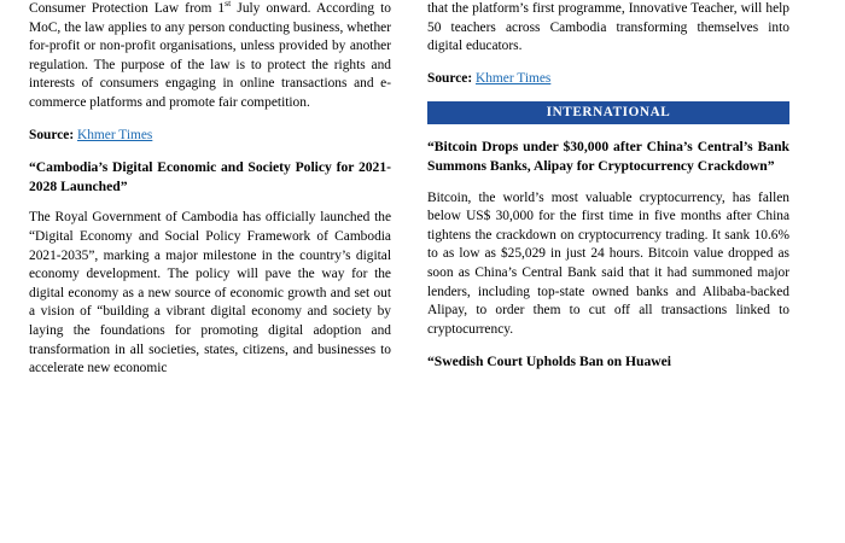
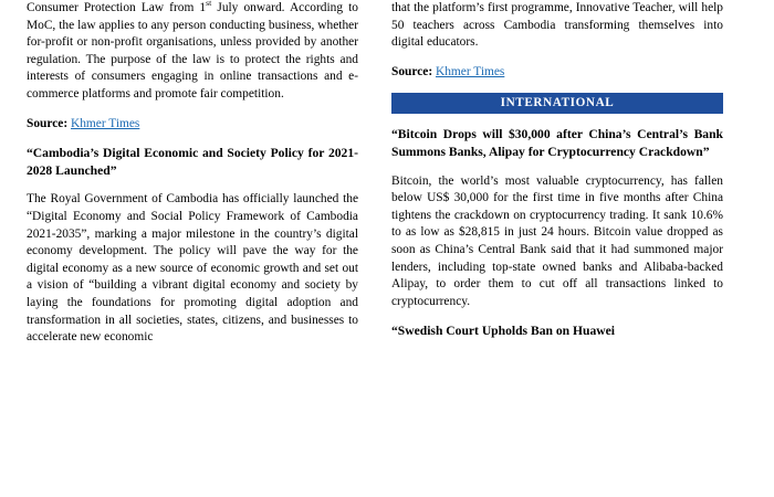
  Consumer Protection Law from 1st July onward. According to MoC, the law applies to any person conducting business, whether for-profit or non-profit organisations, unless provided by another regulation. The purpose of the law is to protect the rights and interests of consumers engaging in online transactions and e-commerce platforms and promote fair competition.
  Source: Khmer Times
  “Cambodia’s Digital Economic and Society Policy for 2021-2028 Launched”
  The Royal Government of Cambodia has officially launched the “Digital Economy and Social Policy Framework of Cambodia 2021-2035”, marking a major milestone in the country’s digital economy development. The policy will pave the way for the digital economy as a new source of economic growth and set out a vision of “building a vibrant digital economy and society by laying the foundations for promoting digital adoption and transformation in all societies, states, citizens, and businesses to accelerate new economic
  that the platform’s first programme, Innovative Teacher, will help 50 teachers across Cambodia transforming themselves into digital educators.
  Source: Khmer Times
  INTERNATIONAL
- “Bitcoin Drops under $30,000 after China’s Central’s Bank Summons Banks, Alipay for Cryptocurrency Crackdown”
+ “Bitcoin Drops will $30,000 after China’s Central’s Bank Summons Banks, Alipay for Cryptocurrency Crackdown”
- Bitcoin, the world’s most valuable cryptocurrency, has fallen below US$ 30,000 for the first time in five months after China tightens the crackdown on cryptocurrency trading. It sank 10.6% to as low as $25,029 in just 24 hours. Bitcoin value dropped as soon as China’s Central Bank said that it had summoned major lenders, including top-state owned banks and Alibaba-backed Alipay, to order them to cut off all transactions linked to cryptocurrency.
+ Bitcoin, the world’s most valuable cryptocurrency, has fallen below US$ 30,000 for the first time in five months after China tightens the crackdown on cryptocurrency trading. It sank 10.6% to as low as $28,815 in just 24 hours. Bitcoin value dropped as soon as China’s Central Bank said that it had summoned major lenders, including top-state owned banks and Alibaba-backed Alipay, to order them to cut off all transactions linked to cryptocurrency.
  “Swedish Court Upholds Ban on Huawei
